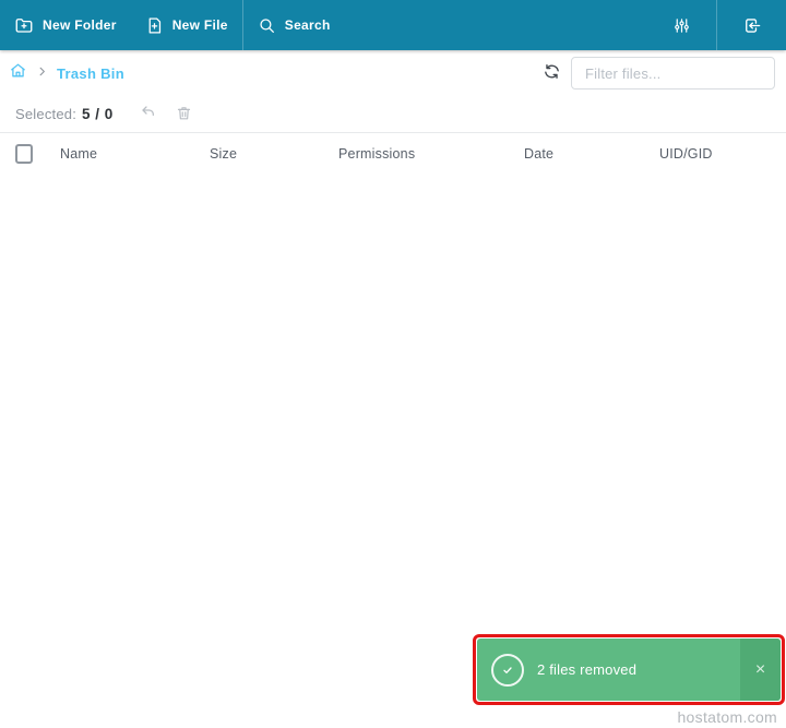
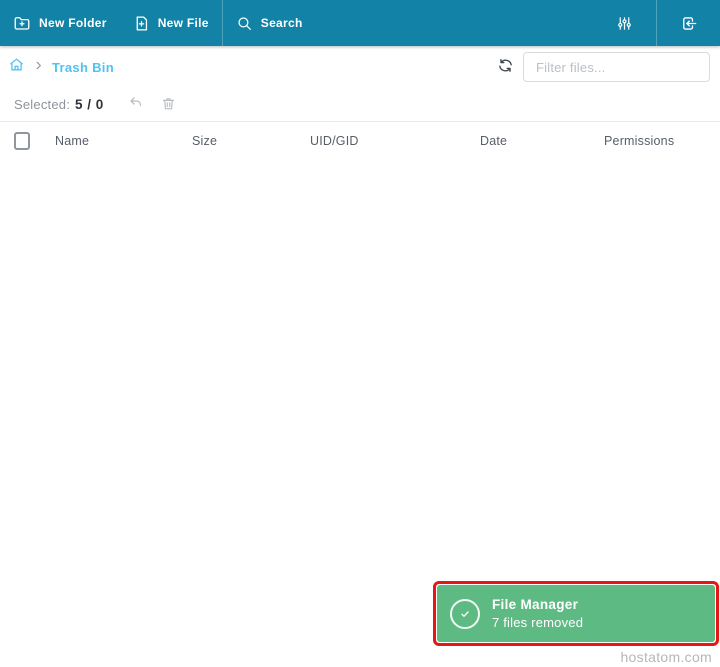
  New Folder
  New File
  Search
  Trash Bin
  Filter files...
  Selected:
  5 / 0
  Name
  Size
- Permissions
+ UID/GID
  Date
- UID/GID
+ Permissions
+ File Manager
- 2 files removed
+ 7 files removed
- ×
  hostatom.com
